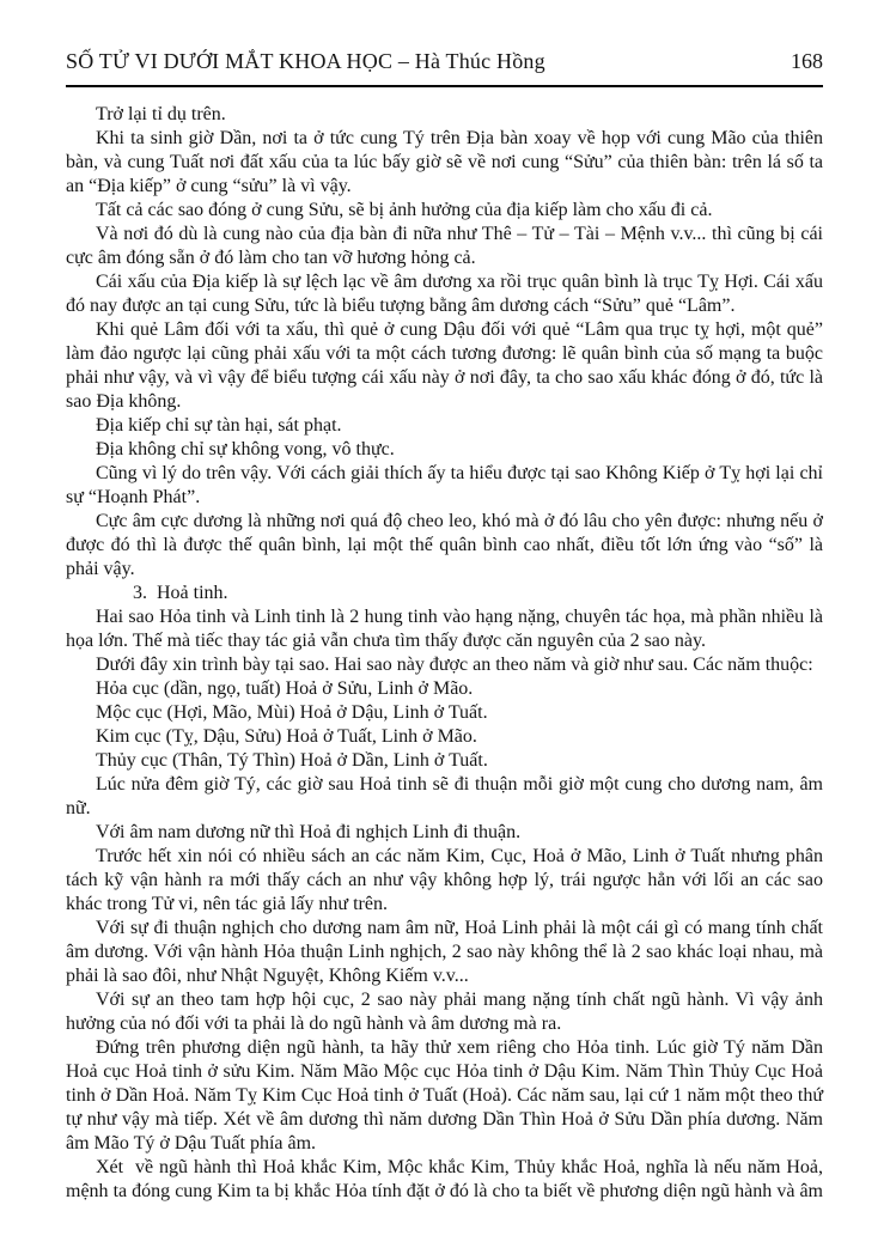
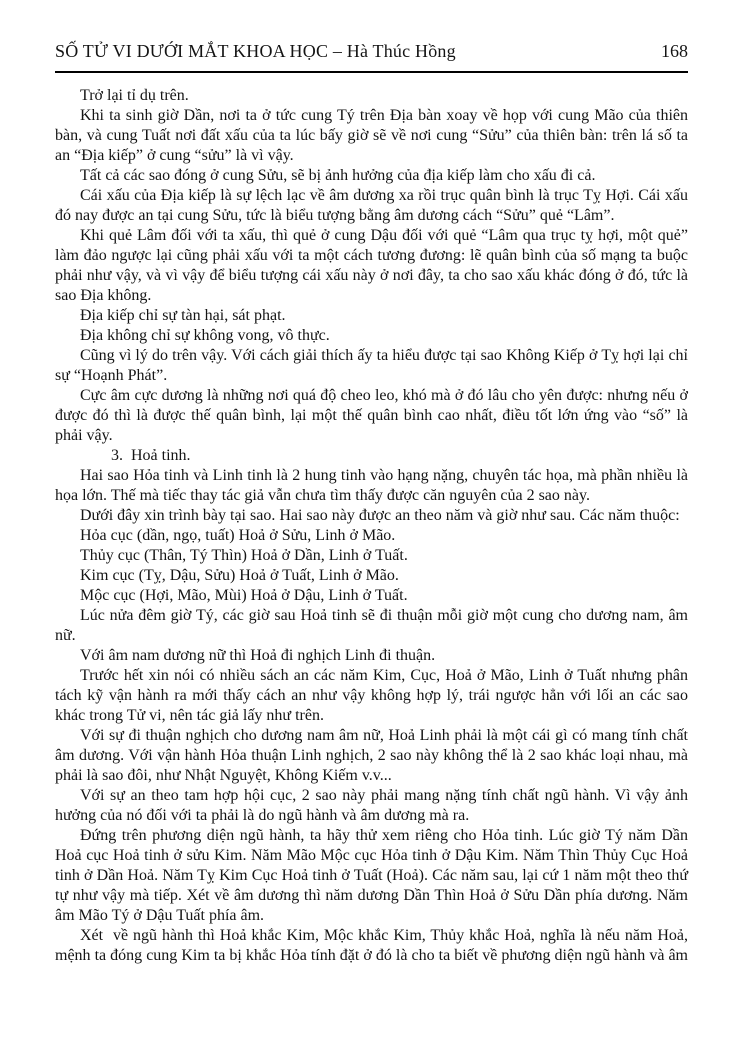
  SỐ TỬ VI DƯỚI MẮT KHOA HỌC – Hà Thúc Hồng
  168
  Trở lại tỉ dụ trên.
  Khi ta sinh giờ Dần, nơi ta ở tức cung Tý trên Địa bàn xoay về họp với cung Mão của thiên bàn, và cung Tuất nơi đất xấu của ta lúc bấy giờ sẽ về nơi cung “Sửu” của thiên bàn: trên lá số ta an “Địa kiếp” ở cung “sửu” là vì vậy.
  Tất cả các sao đóng ở cung Sửu, sẽ bị ảnh hưởng của địa kiếp làm cho xấu đi cả.
- Và nơi đó dù là cung nào của địa bàn đi nữa như Thê – Tử – Tài – Mệnh v.v... thì cũng bị cái cực âm đóng sẵn ở đó làm cho tan vỡ hương hỏng cả.
  Cái xấu của Địa kiếp là sự lệch lạc về âm dương xa rồi trục quân bình là trục Tỵ Hợi. Cái xấu đó nay được an tại cung Sửu, tức là biểu tượng bằng âm dương cách “Sửu” quẻ “Lâm”.
  Khi quẻ Lâm đối với ta xấu, thì quẻ ở cung Dậu đối với quẻ “Lâm qua trục tỵ hợi, một quẻ” làm đảo ngược lại cũng phải xấu với ta một cách tương đương: lẽ quân bình của số mạng ta buộc phải như vậy, và vì vậy để biểu tượng cái xấu này ở nơi đây, ta cho sao xấu khác đóng ở đó, tức là sao Địa không.
  Địa kiếp chỉ sự tàn hại, sát phạt.
  Địa không chỉ sự không vong, vô thực.
  Cũng vì lý do trên vậy. Với cách giải thích ấy ta hiểu được tại sao Không Kiếp ở Tỵ hợi lại chỉ sự “Hoạnh Phát”.
  Cực âm cực dương là những nơi quá độ cheo leo, khó mà ở đó lâu cho yên được: nhưng nếu ở được đó thì là được thế quân bình, lại một thế quân bình cao nhất, điều tốt lớn ứng vào “số” là phải vậy.
  3. Hoả tinh.
  Hai sao Hỏa tinh và Linh tinh là 2 hung tinh vào hạng nặng, chuyên tác họa, mà phần nhiều là họa lớn. Thế mà tiếc thay tác giả vẫn chưa tìm thấy được căn nguyên của 2 sao này.
  Dưới đây xin trình bày tại sao. Hai sao này được an theo năm và giờ như sau. Các năm thuộc:
  Hỏa cục (dần, ngọ, tuất) Hoả ở Sửu, Linh ở Mão.
- Mộc cục (Hợi, Mão, Mùi) Hoả ở Dậu, Linh ở Tuất.
+ Thủy cục (Thân, Tý Thìn) Hoả ở Dần, Linh ở Tuất.
  Kim cục (Tỵ, Dậu, Sửu) Hoả ở Tuất, Linh ở Mão.
- Thủy cục (Thân, Tý Thìn) Hoả ở Dần, Linh ở Tuất.
+ Mộc cục (Hợi, Mão, Mùi) Hoả ở Dậu, Linh ở Tuất.
  Lúc nửa đêm giờ Tý, các giờ sau Hoả tinh sẽ đi thuận mỗi giờ một cung cho dương nam, âm nữ.
  Với âm nam dương nữ thì Hoả đi nghịch Linh đi thuận.
  Trước hết xin nói có nhiều sách an các năm Kim, Cục, Hoả ở Mão, Linh ở Tuất nhưng phân tách kỹ vận hành ra mới thấy cách an như vậy không hợp lý, trái ngược hẳn với lối an các sao khác trong Tử vi, nên tác giả lấy như trên.
  Với sự đi thuận nghịch cho dương nam âm nữ, Hoả Linh phải là một cái gì có mang tính chất âm dương. Với vận hành Hỏa thuận Linh nghịch, 2 sao này không thể là 2 sao khác loại nhau, mà phải là sao đôi, như Nhật Nguyệt, Không Kiếm v.v...
  Với sự an theo tam hợp hội cục, 2 sao này phải mang nặng tính chất ngũ hành. Vì vậy ảnh hưởng của nó đối với ta phải là do ngũ hành và âm dương mà ra.
  Đứng trên phương diện ngũ hành, ta hãy thử xem riêng cho Hỏa tinh. Lúc giờ Tý năm Dần Hoả cục Hoả tinh ở sửu Kim. Năm Mão Mộc cục Hỏa tinh ở Dậu Kim. Năm Thìn Thủy Cục Hoả tinh ở Dần Hoả. Năm Tỵ Kim Cục Hoả tinh ở Tuất (Hoả). Các năm sau, lại cứ 1 năm một theo thứ tự như vậy mà tiếp. Xét về âm dương thì năm dương Dần Thìn Hoả ở Sửu Dần phía dương. Năm âm Mão Tý ở Dậu Tuất phía âm.
  Xét về ngũ hành thì Hoả khắc Kim, Mộc khắc Kim, Thủy khắc Hoả, nghĩa là nếu năm Hoả, mệnh ta đóng cung Kim ta bị khắc Hỏa tính đặt ở đó là cho ta biết về phương diện ngũ hành và âm
